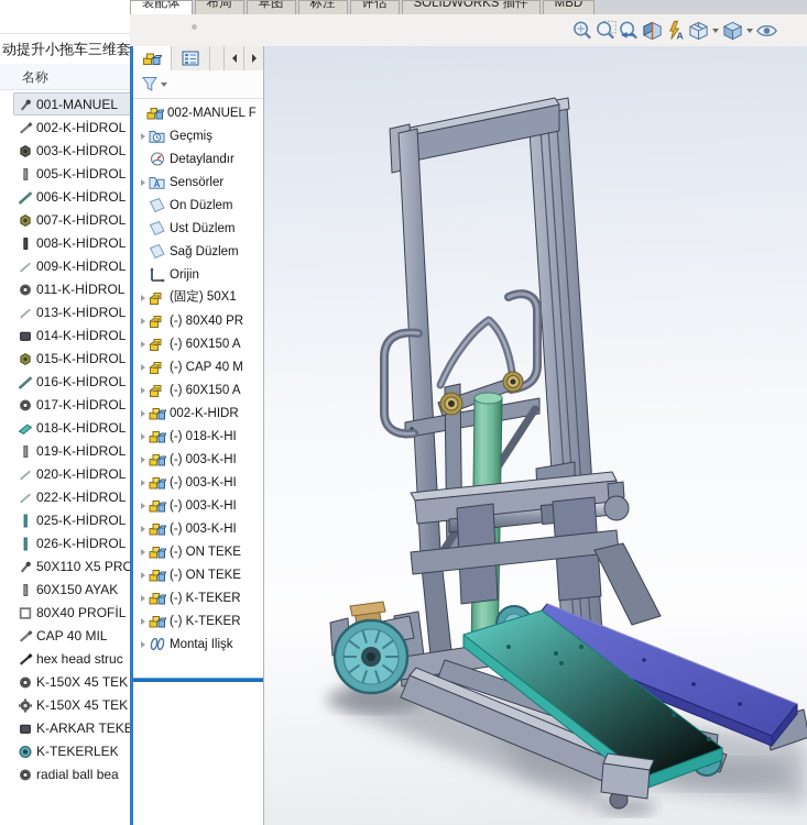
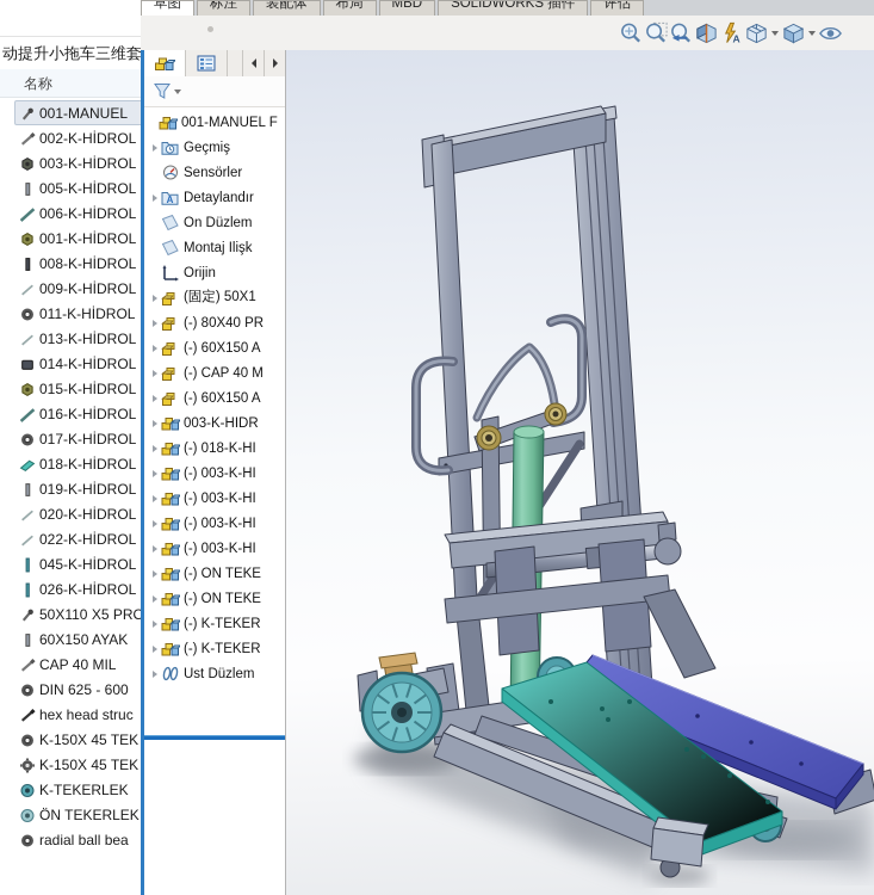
  动提升小拖车三维套
  名称
  001-MANUEL
  002-K-HİDROL
  003-K-HİDROL
  005-K-HİDROL
  006-K-HİDROL
- 007-K-HİDROL
+ 001-K-HİDROL
  008-K-HİDROL
  009-K-HİDROL
  011-K-HİDROL
  013-K-HİDROL
  014-K-HİDROL
  015-K-HİDROL
  016-K-HİDROL
  017-K-HİDROL
  018-K-HİDROL
  019-K-HİDROL
  020-K-HİDROL
  022-K-HİDROL
- 025-K-HİDROL
+ 045-K-HİDROL
  026-K-HİDROL
  50X110 X5 PRO
  60X150 AYAK
- 80X40 PROFİL
  CAP 40 MIL
+ DIN 625 - 600
  hex head struc
  K-150X 45 TEK
  K-150X 45 TEK
- K-ARKAR TEKE
  K-TEKERLEK
+ ÖN TEKERLEK
  radial ball bea
- 装配体
+ 草图
- 布局
+ 标注
- 草图
+ 装配体
- 标注
+ 布局
- 评估
+ MBD
  SOLIDWORKS 插件
- MBD
+ 评估
  A
- 002-MANUEL F
+ 001-MANUEL F
  Geçmiş
- Detaylandır
+ Sensörler
  A
- Sensörler
+ Detaylandır
  Ön Düzlem
- Üst Düzlem
+ Montaj İlişk
- Sağ Düzlem
  Orijin
  (固定) 50X1
  (-) 80X40 PR
  (-) 60X150 A
  (-) CAP 40 M
  (-) 60X150 A
- 002-K-HİDR
+ 003-K-HİDR
  (-) 018-K-Hİ
  (-) 003-K-Hİ
  (-) 003-K-Hİ
  (-) 003-K-Hİ
  (-) 003-K-Hİ
  (-) ÖN TEKE
  (-) ÖN TEKE
  (-) K-TEKER
  (-) K-TEKER
- Montaj İlişk
+ Üst Düzlem
